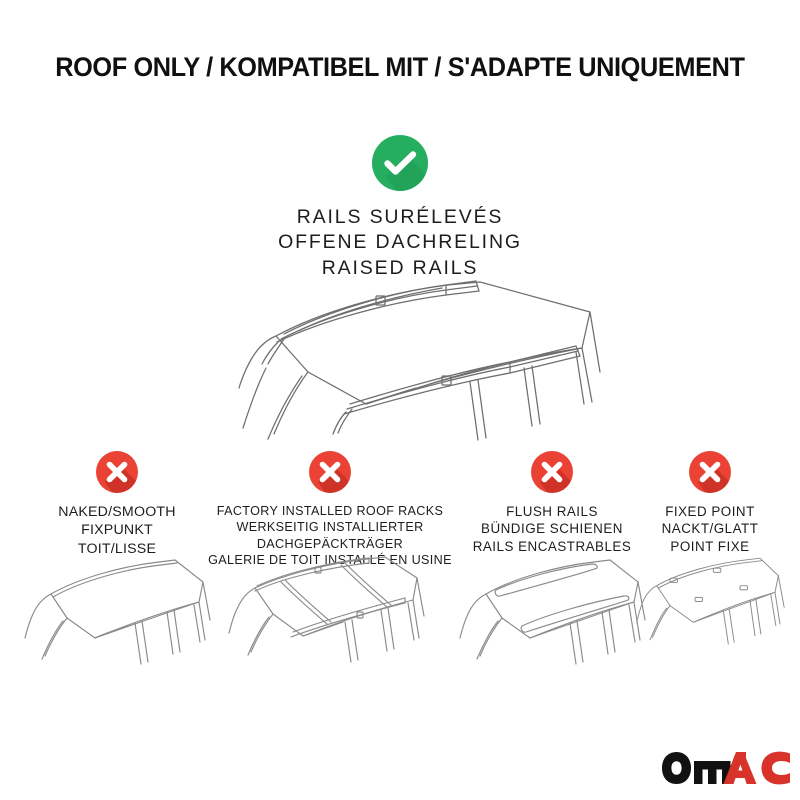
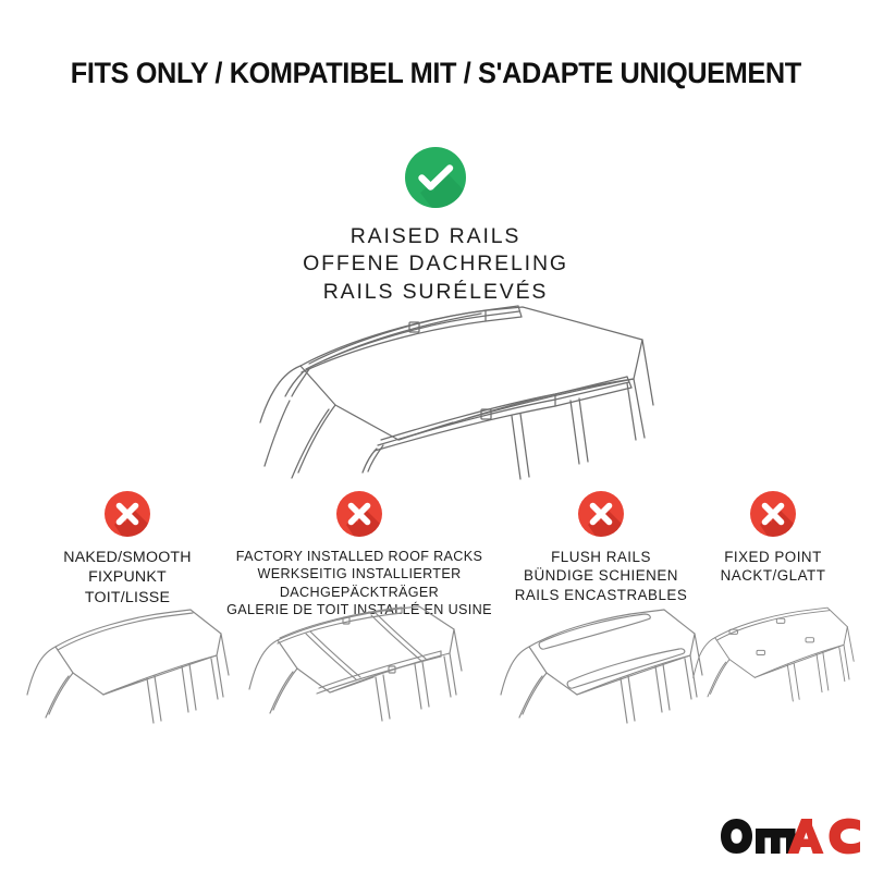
- ROOF ONLY / KOMPATIBEL MIT / S'ADAPTE UNIQUEMENT
+ FITS ONLY / KOMPATIBEL MIT / S'ADAPTE UNIQUEMENT
- RAILS SURÉLEVÉS
+ RAISED RAILS
  OFFENE DACHRELING
- RAISED RAILS
+ RAILS SURÉLEVÉS
  NAKED/SMOOTH
  FIXPUNKT
  TOIT/LISSE
  FACTORY INSTALLED ROOF RACKS
  WERKSEITIG INSTALLIERTER
  DACHGEPÄCKTRÄGER
  GALERIE DE TOIT INSLLÉ EN USINE
  FLUSH RAILS
  BÜNDIGE SCHIENEN
  RAILS ENCASTRABLES
  FIXED POINT
  NACKT/GLATT
- POINT FIXE
